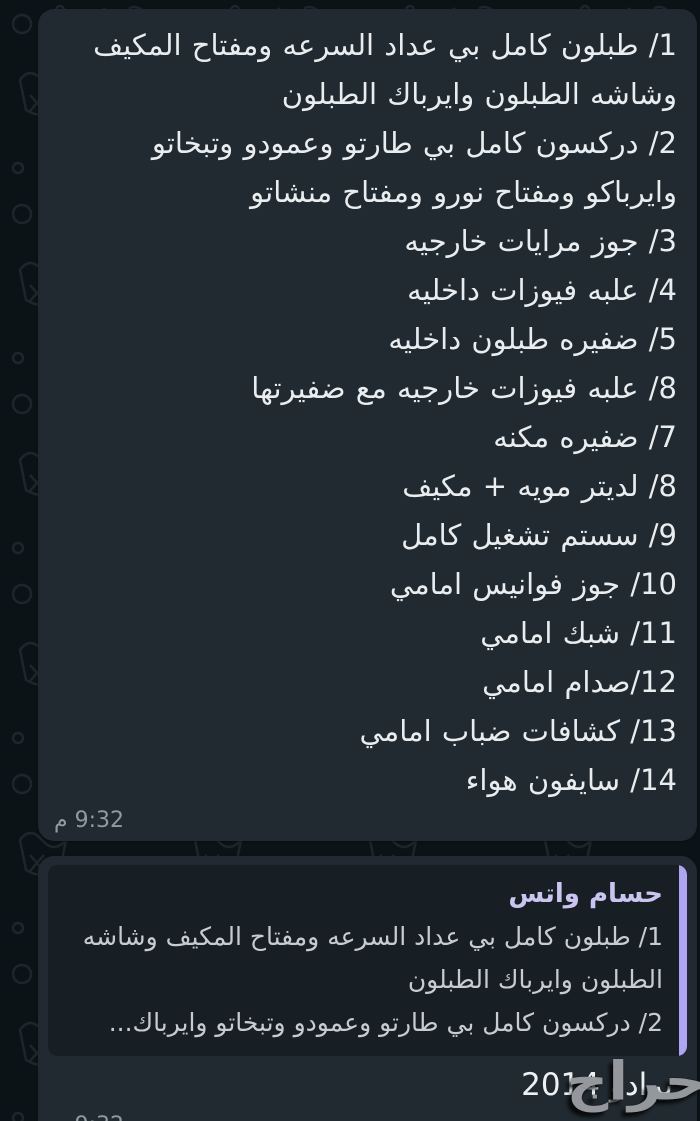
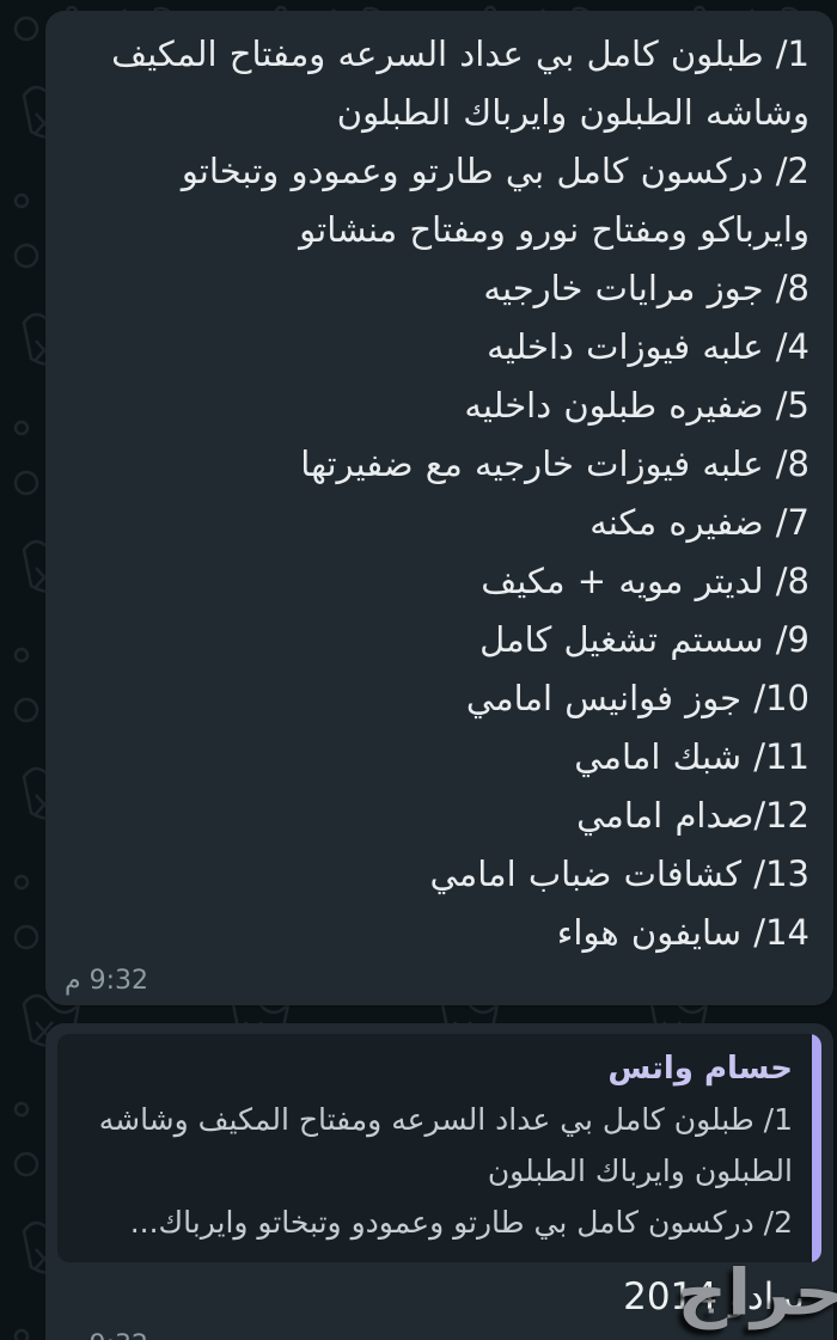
  1/ طبلون كامل بي عداد السرعه ومفتاح المكيف وشاشه الطبلون وايرباك الطبلون
  2/ دركسون كامل بي طارتو وعمودو وتبخاتو وايرباكو ومفتاح نورو ومفتاح منشاتو
- 3/ جوز مرايات خارجيه
+ 8/ جوز مرايات خارجيه
  4/ علبه فيوزات داخليه
  5/ ضفيره طبلون داخليه
  8/ علبه فيوزات خارجيه مع ضفيرتها
  7/ ضفيره مكنه
  8/ لديتر مويه + مكيف
  9/ سستم تشغيل كامل
  10/ جوز فوانيس امامي
  11/ شبك امامي
  12/صدام امامي
  13/ كشافات ضباب امامي
  14/ سايفون هواء
  9:32 م
  حسام واتس
  1/ طبلون كامل بي عداد السرعه ومفتاح المكيف وشاشه الطبلون وايرباك الطبلون
  2/ دركسون كامل بي طارتو وعمودو وتبخاتو وايرباك...
  برادو 2014
  حراج
